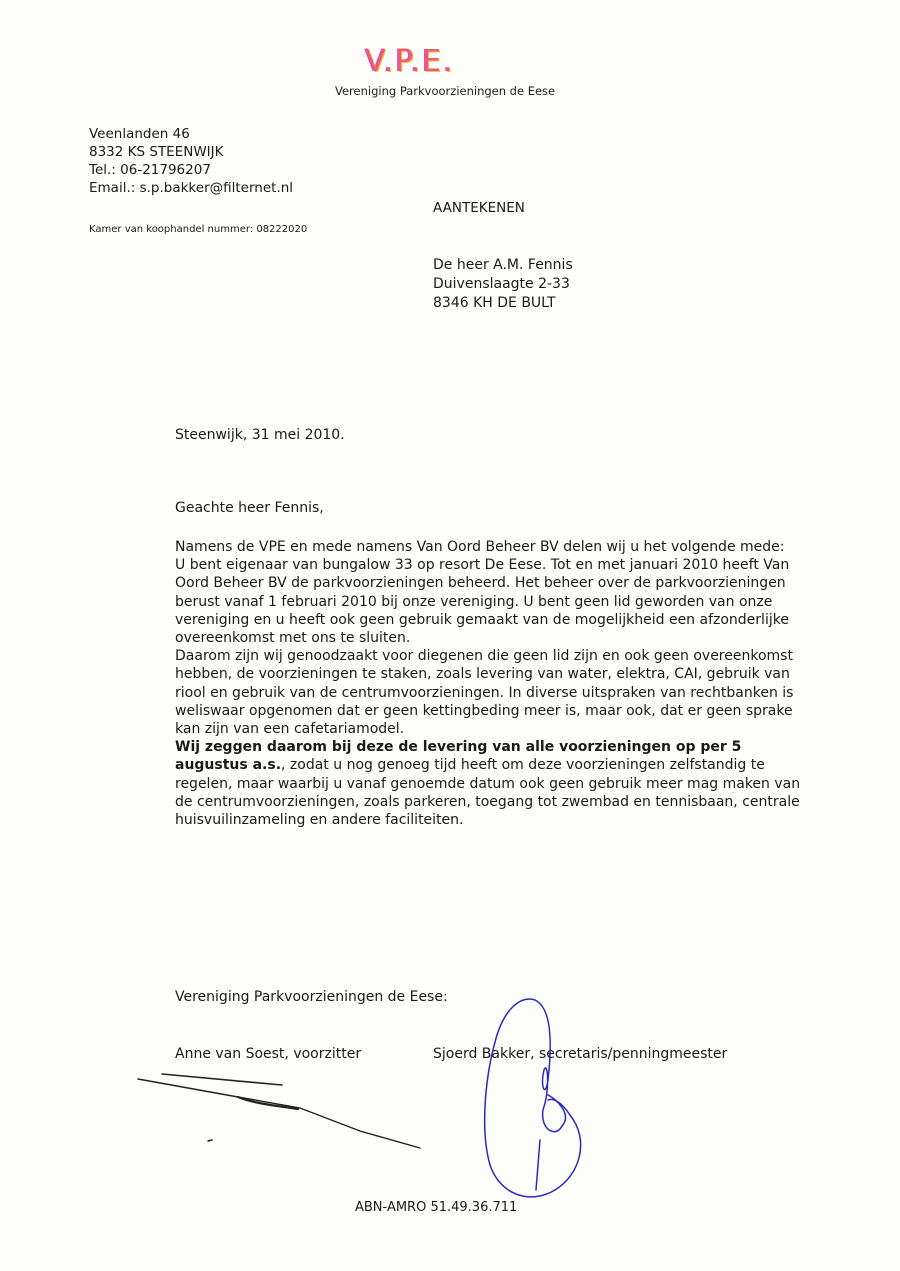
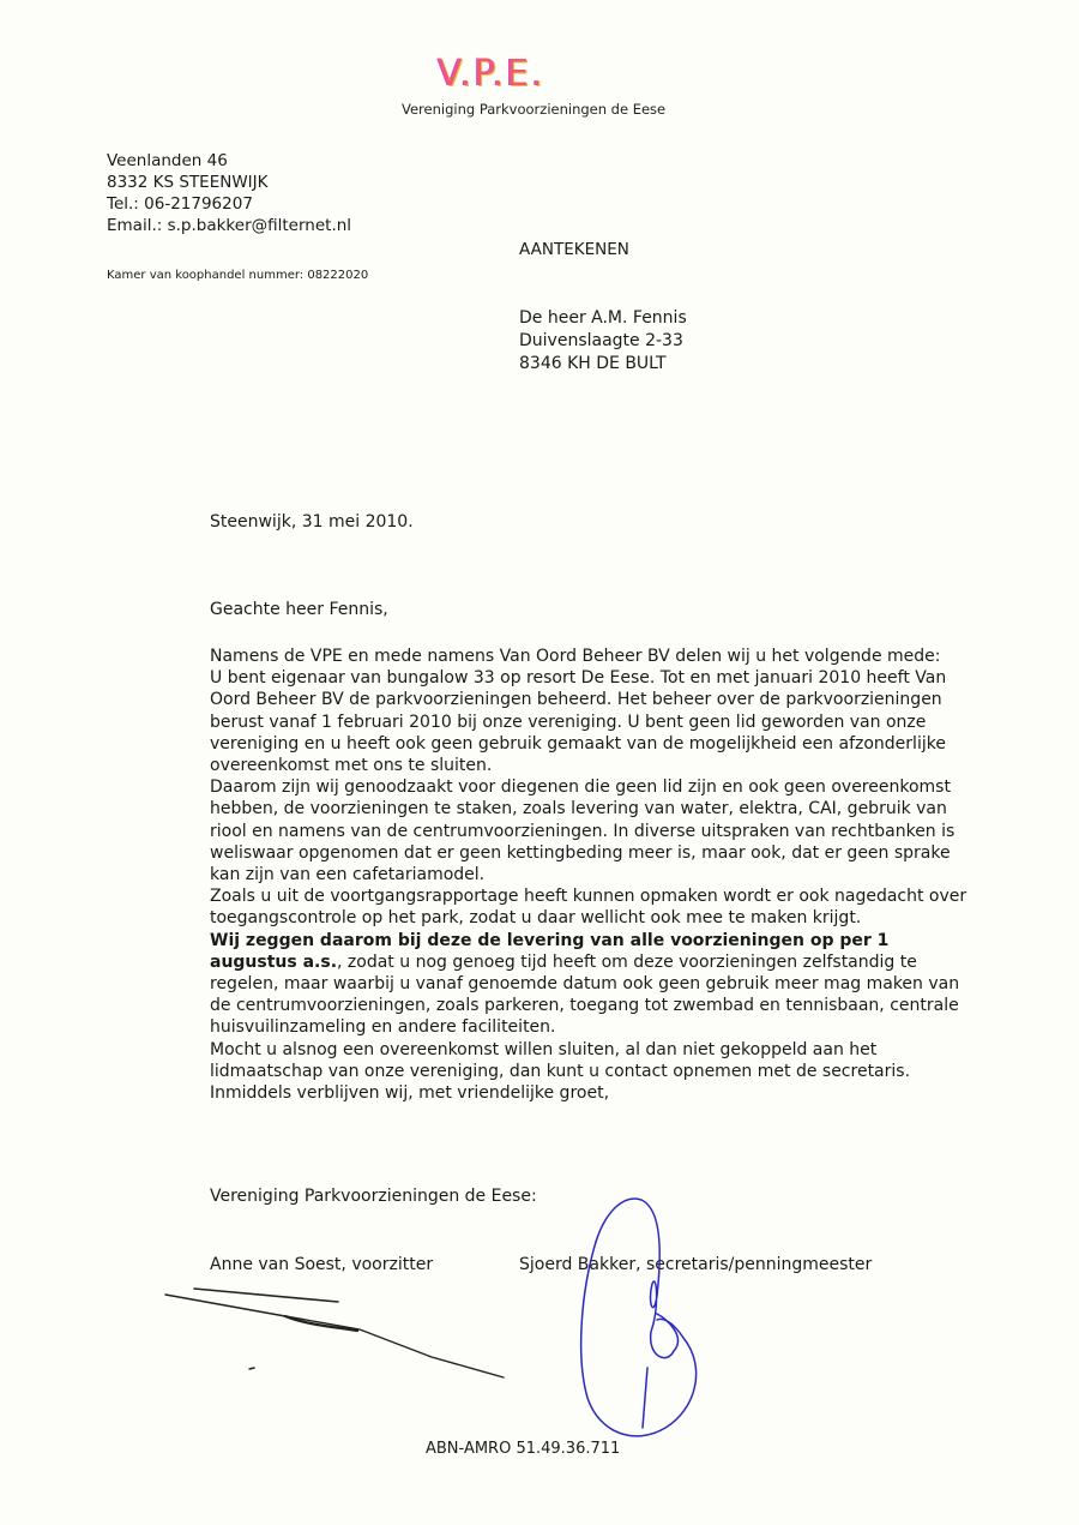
  V.P.E.
  Vereniging Parkvoorzieningen de Eese
  Veenlanden 46
  8332 KS STEENWIJK
  Tel.: 06-21796207
  Email.: s.p.bakker@filternet.nl
  Kamer van koophandel nummer: 08222020
  AANTEKENEN
  De heer A.M. Fennis
  Duivenslaagte 2-33
  8346 KH DE BULT
  Steenwijk, 31 mei 2010.
  Geachte heer Fennis,
  Namens de VPE en mede namens Van Oord Beheer BV delen wij u het volgende mede:
  U bent eigenaar van bungalow 33 op resort De Eese. Tot en met januari 2010 heeft Van Oord Beheer BV de parkvoorzieningen beheerd. Het beheer over de parkvoorzieningen berust vanaf 1 februari 2010 bij onze vereniging. U bent geen lid geworden van onze vereniging en u heeft ook geen gebruik gemaakt van de mogelijkheid een afzonderlijke overeenkomst met ons te sluiten.
- Daarom zijn wij genoodzaakt voor diegenen die geen lid zijn en ook geen overeenkomst hebben, de voorzieningen te staken, zoals levering van water, elektra, CAI, gebruik van riool en gebruik van de centrumvoorzieningen. In diverse uitspraken van rechtbanken is weliswaar opgenomen dat er geen kettingbeding meer is, maar ook, dat er geen sprake kan zijn van een cafetariamodel.
+ Daarom zijn wij genoodzaakt voor diegenen die geen lid zijn en ook geen overeenkomst hebben, de voorzieningen te staken, zoals levering van water, elektra, CAI, gebruik van riool en namens van de centrumvoorzieningen. In diverse uitspraken van rechtbanken is weliswaar opgenomen dat er geen kettingbeding meer is, maar ook, dat er geen sprake kan zijn van een cafetariamodel.
+ Zoals u uit de voortgangsrapportage heeft kunnen opmaken wordt er ook nagedacht over toegangscontrole op het park, zodat u daar wellicht ook mee te maken krijgt.
- Wij zeggen daarom bij deze de levering van alle voorzieningen op per 5 augustus a.s., zodat u nog genoeg tijd heeft om deze voorzieningen zelfstandig te regelen, maar waarbij u vanaf genoemde datum ook geen gebruik meer mag maken van de centrumvoorzieningen, zoals parkeren, toegang tot zwembad en tennisbaan, centrale huisvuilinzameling en andere faciliteiten.
+ Wij zeggen daarom bij deze de levering van alle voorzieningen op per 1 augustus a.s., zodat u nog genoeg tijd heeft om deze voorzieningen zelfstandig te regelen, maar waarbij u vanaf genoemde datum ook geen gebruik meer mag maken van de centrumvoorzieningen, zoals parkeren, toegang tot zwembad en tennisbaan, centrale huisvuilinzameling en andere faciliteiten.
+ Mocht u alsnog een overeenkomst willen sluiten, al dan niet gekoppeld aan het lidmaatschap van onze vereniging, dan kunt u contact opnemen met de secretaris.
+ Inmiddels verblijven wij, met vriendelijke groet,
  Vereniging Parkvoorzieningen de Eese:
  Anne van Soest, voorzitter
  Sjoerd Bakker, scretaris/penningmeester
  ABN-AMRO 51.49.36.711
